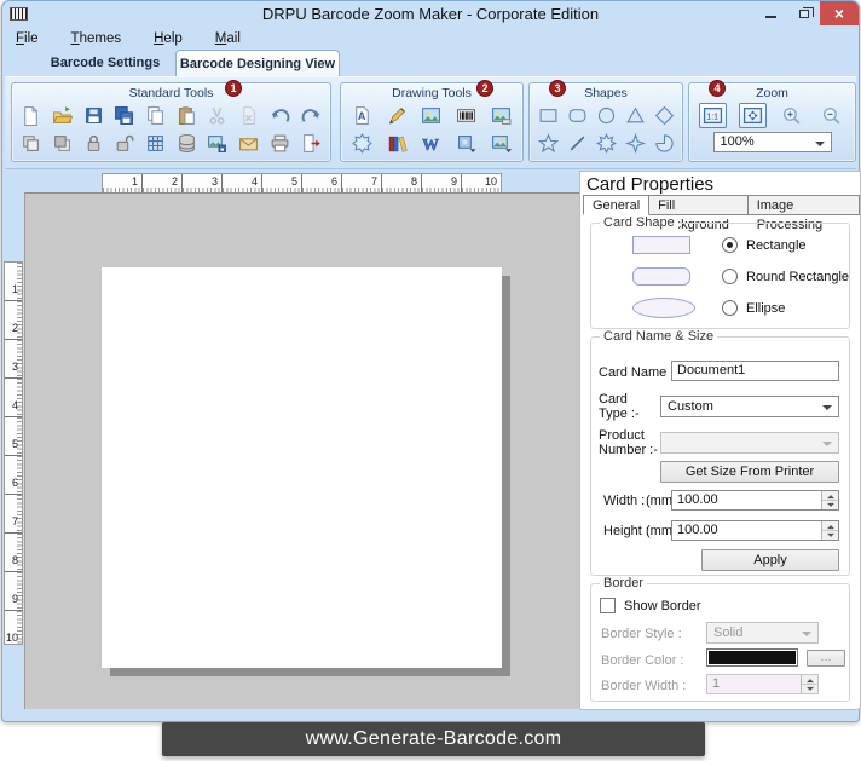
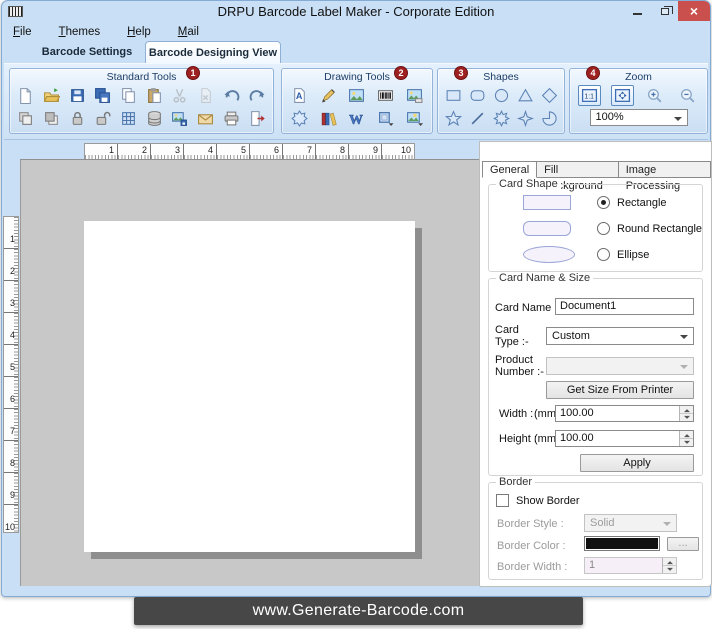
- DRPU Barcode Zoom Maker - Corporate Edition
+ DRPU Barcode Label Maker - Corporate Edition
  ×
  File
  Themes
  Help
  Mail
  Barcode Settings
  Barcode Designing View
  Standard Tools
  1
  Drawing Tools
  2
  A
  W
  Shapes
  3
  Zoom
  4
  100%
  1
  2
  3
  4
  5
  6
  7
  8
  9
  10
  1
  2
  3
  4
  5
  6
  7
  8
  9
  10
- Card Properties
  General
  Fill kground
  Image Processing
  Card Shape
  Rectangle
  Round Rectangle
  Ellipse
  Card Name & Size
  Card Name
  Document1
  Card
  Type :-
  Custom
  Product
  Number :-
  Get Size From Printer
  Width :
  (mm
  100.00
  Height :
  (mm
  100.00
  Apply
  Border
  Show Border
  Border Style :
  Solid
  Border Color :
  ...
  Border Width :
  1
  www.Generate-Barcode.com
